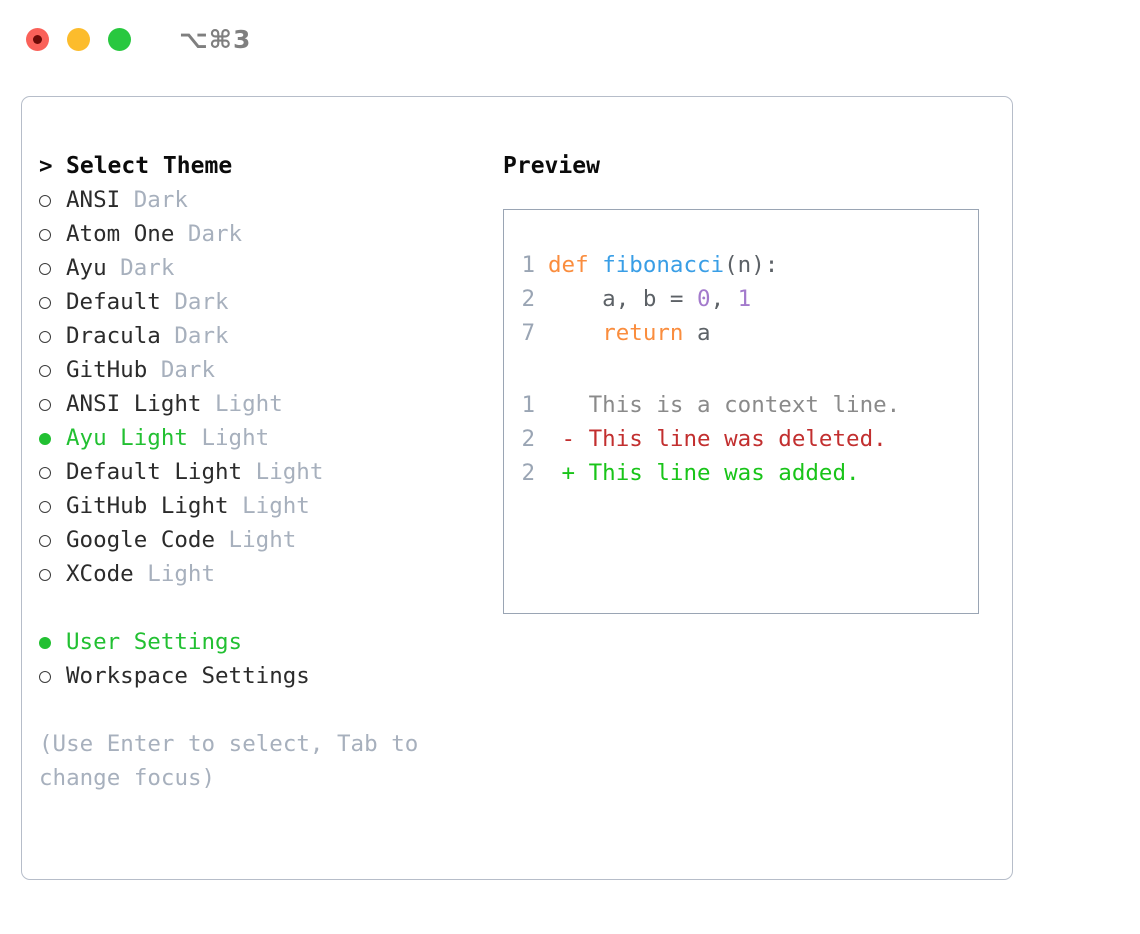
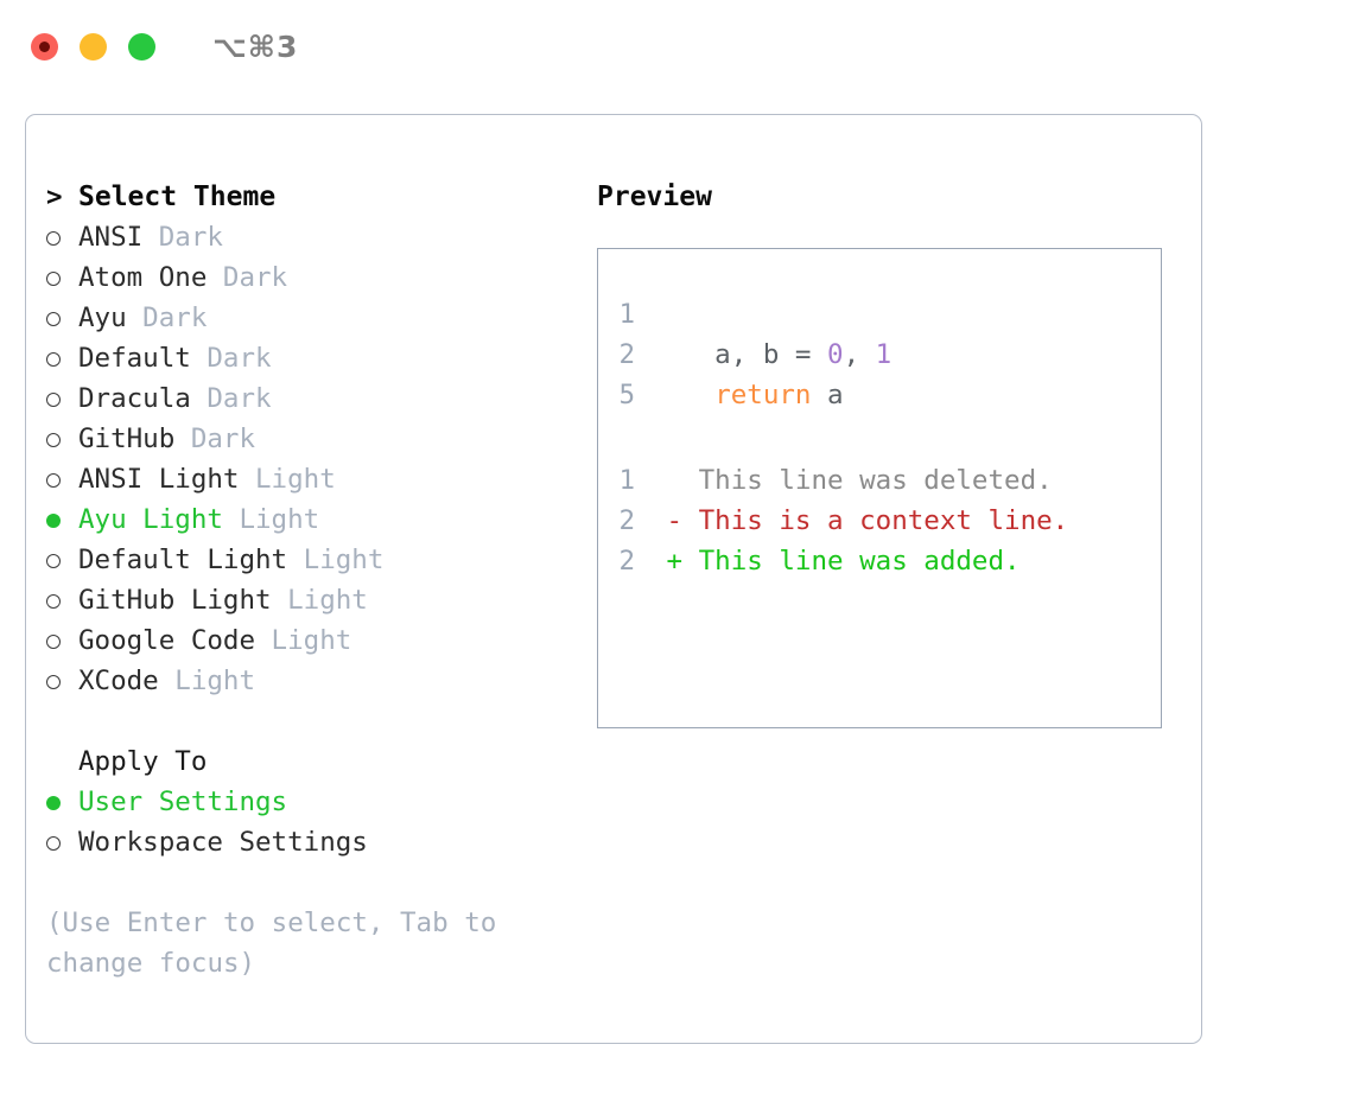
  ⌥⌘3
  >
  Select Theme
  ANSI
  Dark
  Atom One
  Dark
  Ayu
  Dark
  Default
  Dark
  Dracula
  Dark
  GitHub
  Dark
  ANSI Light
  Light
  Ayu Light
  Light
  Default Light
  Light
  GitHub Light
  Light
  Google Code
  Light
  XCode
  Light
+ Apply To
  User Settings
  Workspace Settings
  (Use Enter to select, Tab to change focus)
  Preview
  1
- def fibonacci(n):
  2
  a, b = 0, 1
- 7
+ 5
  return a
  1
- This is a context line.
+ This line was deleted.
  2
  -
- This line was deleted.
+ This is a context line.
  2
  +
  This line was added.
